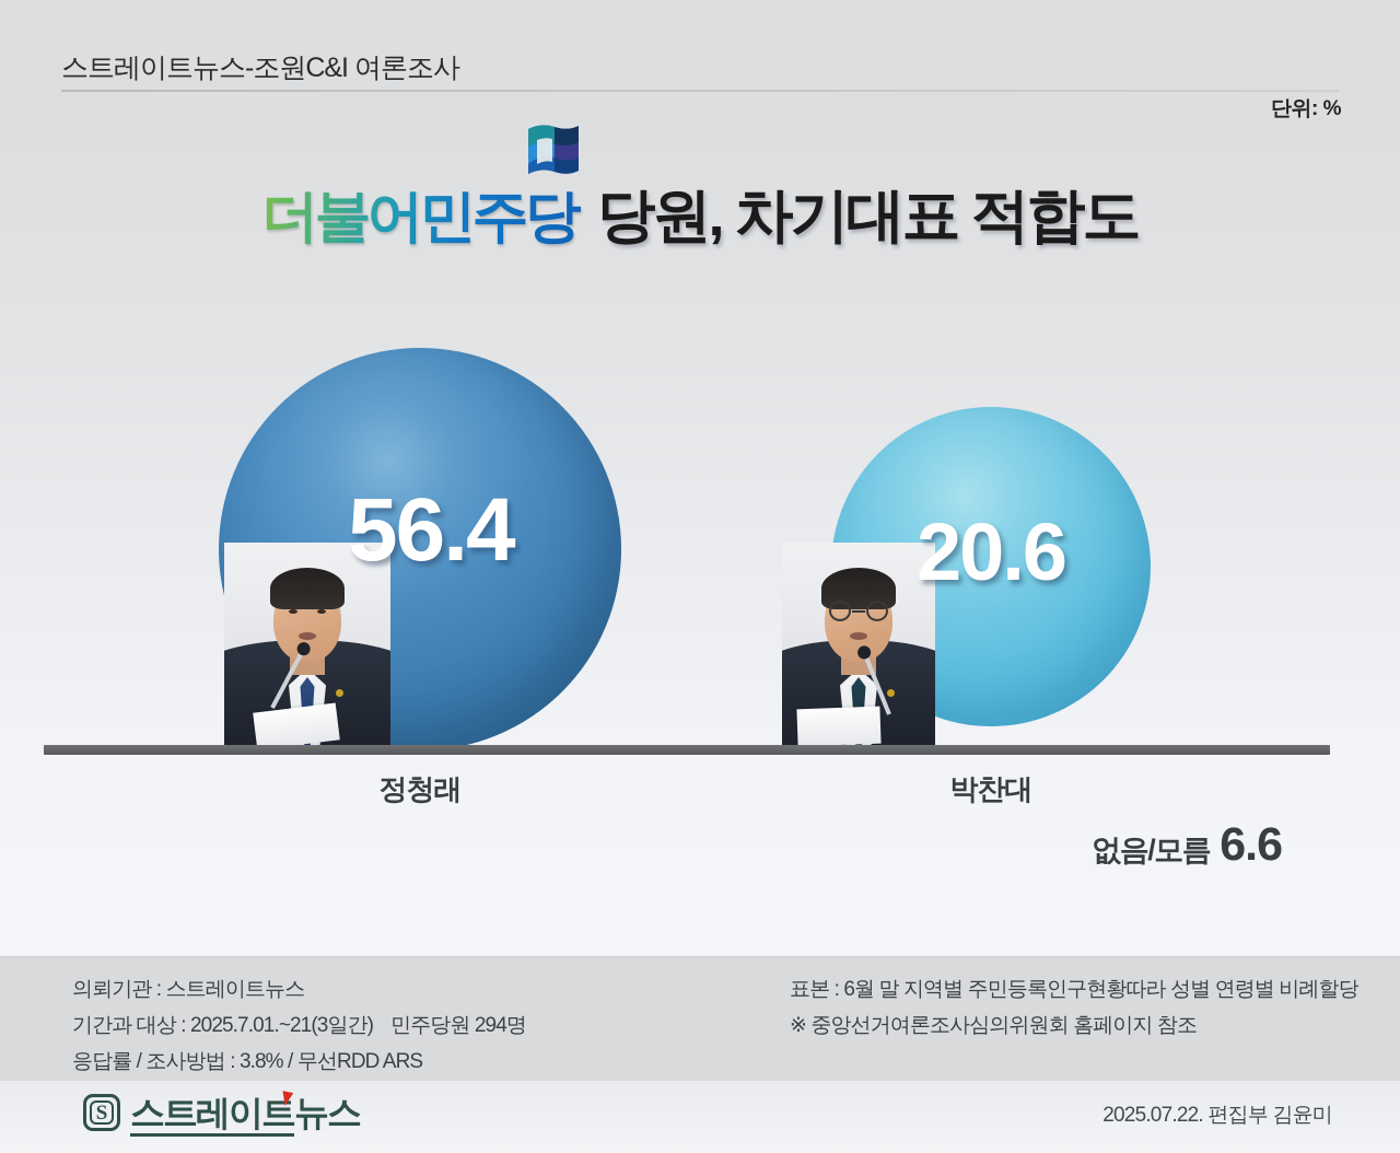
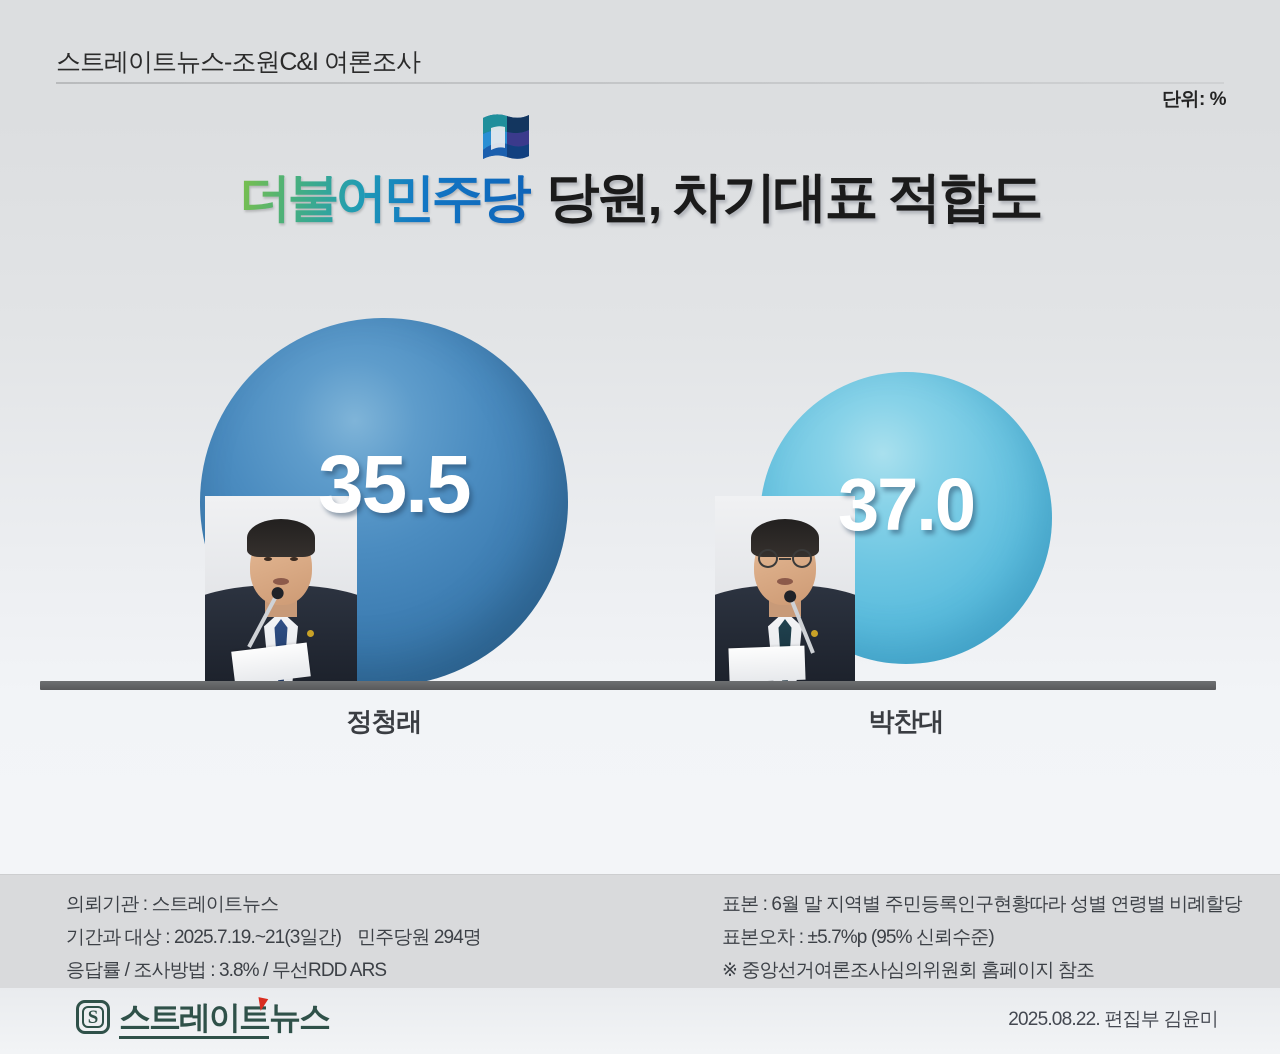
  스트레이트뉴스-조원C&I 여론조사
  단위: %
  더불어민주당
  당원, 차기대표 적합도
- 56.4
+ 35.5
- 20.6
+ 37.0
  정청래
  박찬대
- 없음/모름
- 6.6
  의뢰기관 : 스트레이트뉴스
- 기간과 대상 : 2025.7.01.~21(3일간)
+ 기간과 대상 : 2025.7.19.~21(3일간)
  민주당원 294명
  응답률 / 조사방법 : 3.8% / 무선RDD ARS
  표본 : 6월 말 지역별 주민등록인구현황따라 성별 연령별 비례할당
+ 표본오차 : ±5.7%p (95% 신뢰수준)
  ※ 중앙선거여론조사심의위원회 홈페이지 참조
  S
  스트레이트뉴스
- 2025.07.22. 편집부 김윤미
+ 2025.08.22. 편집부 김윤미
